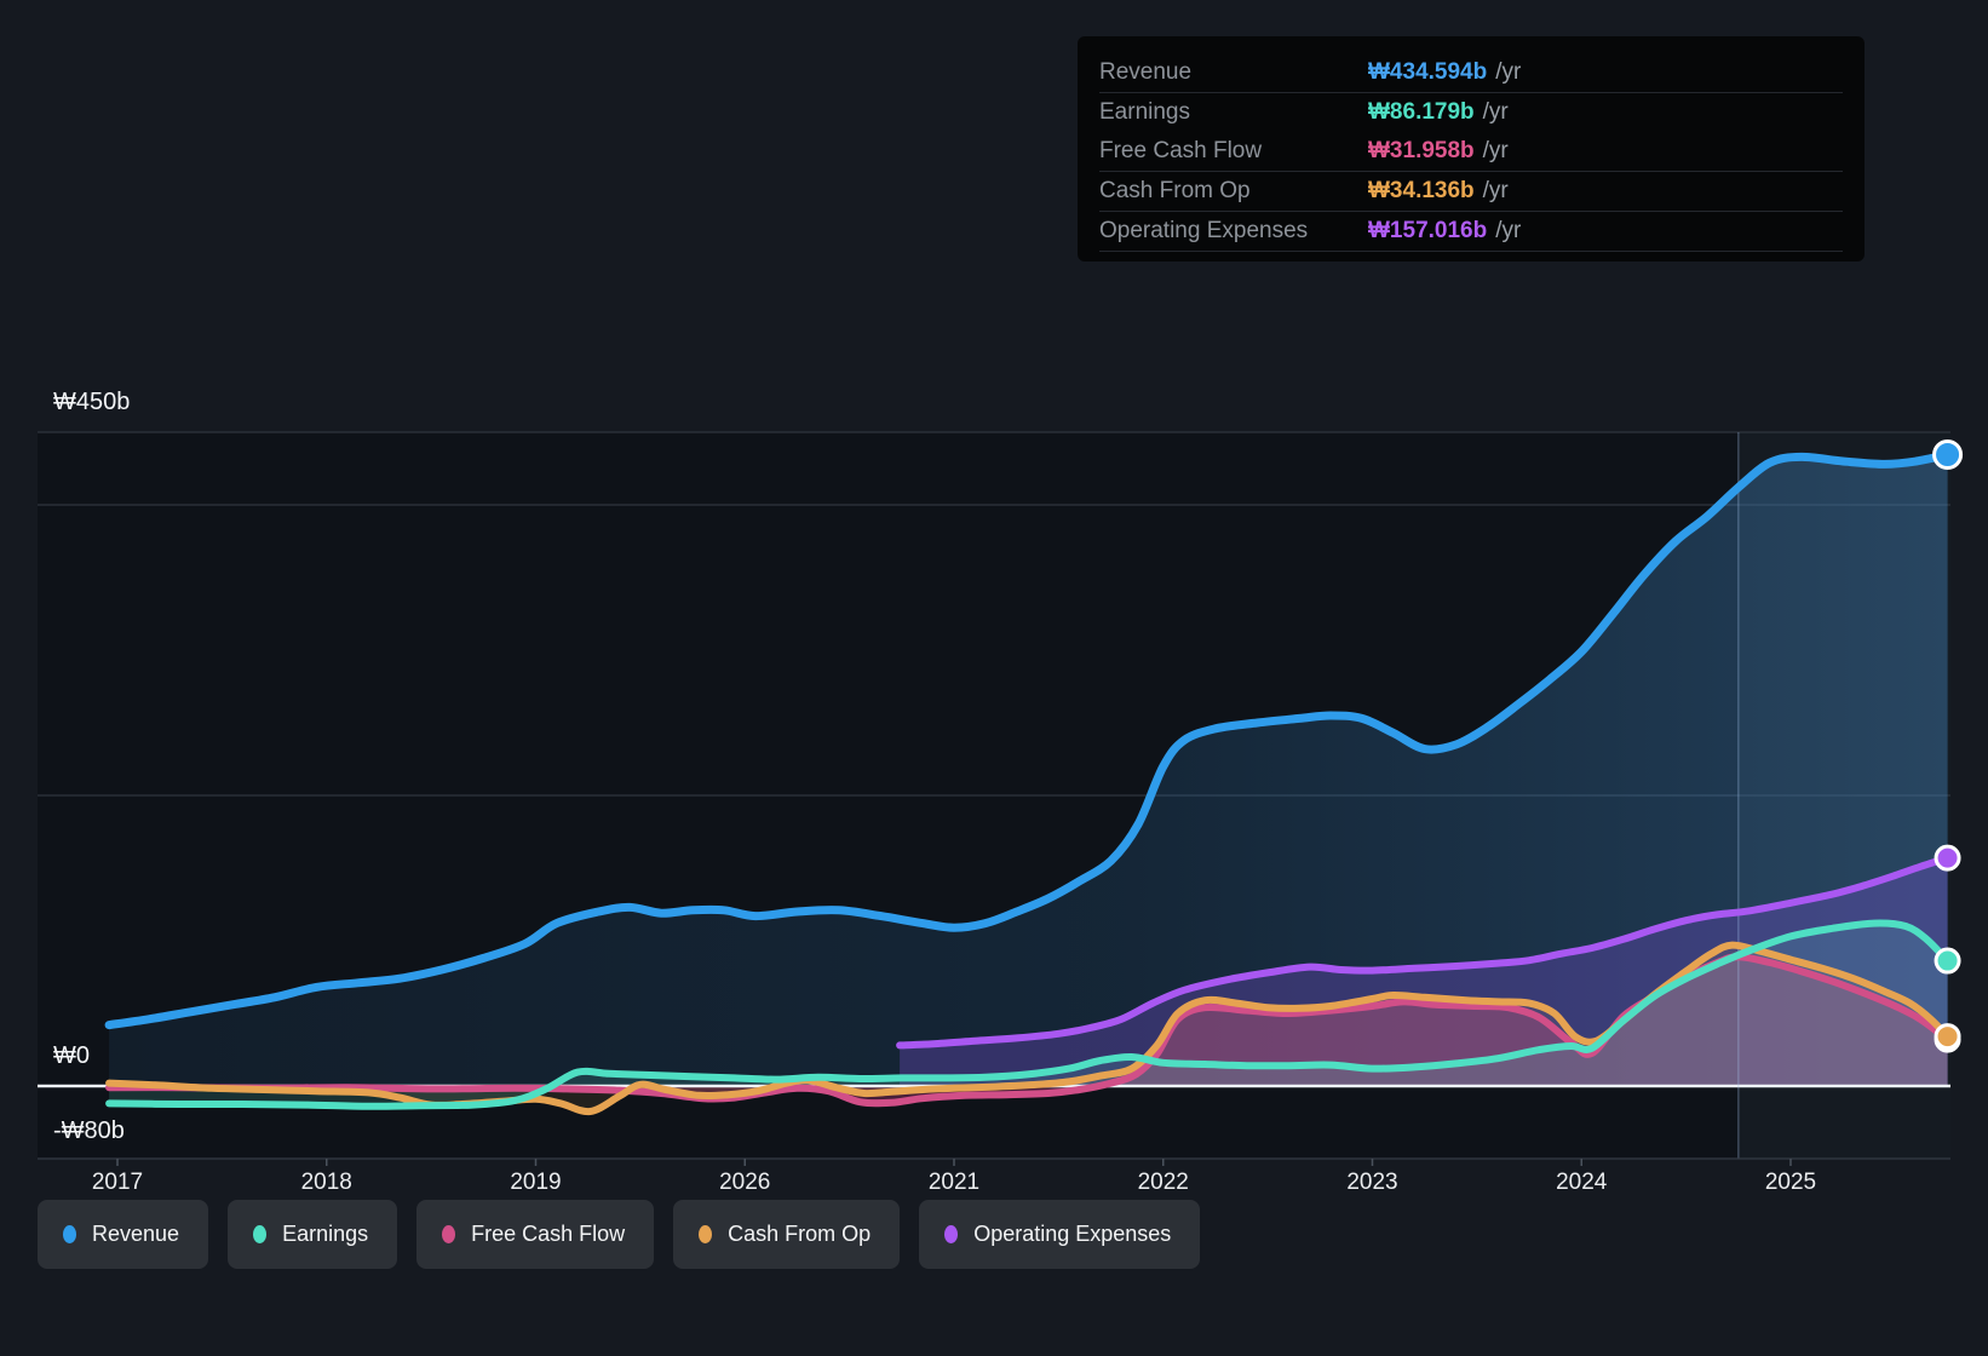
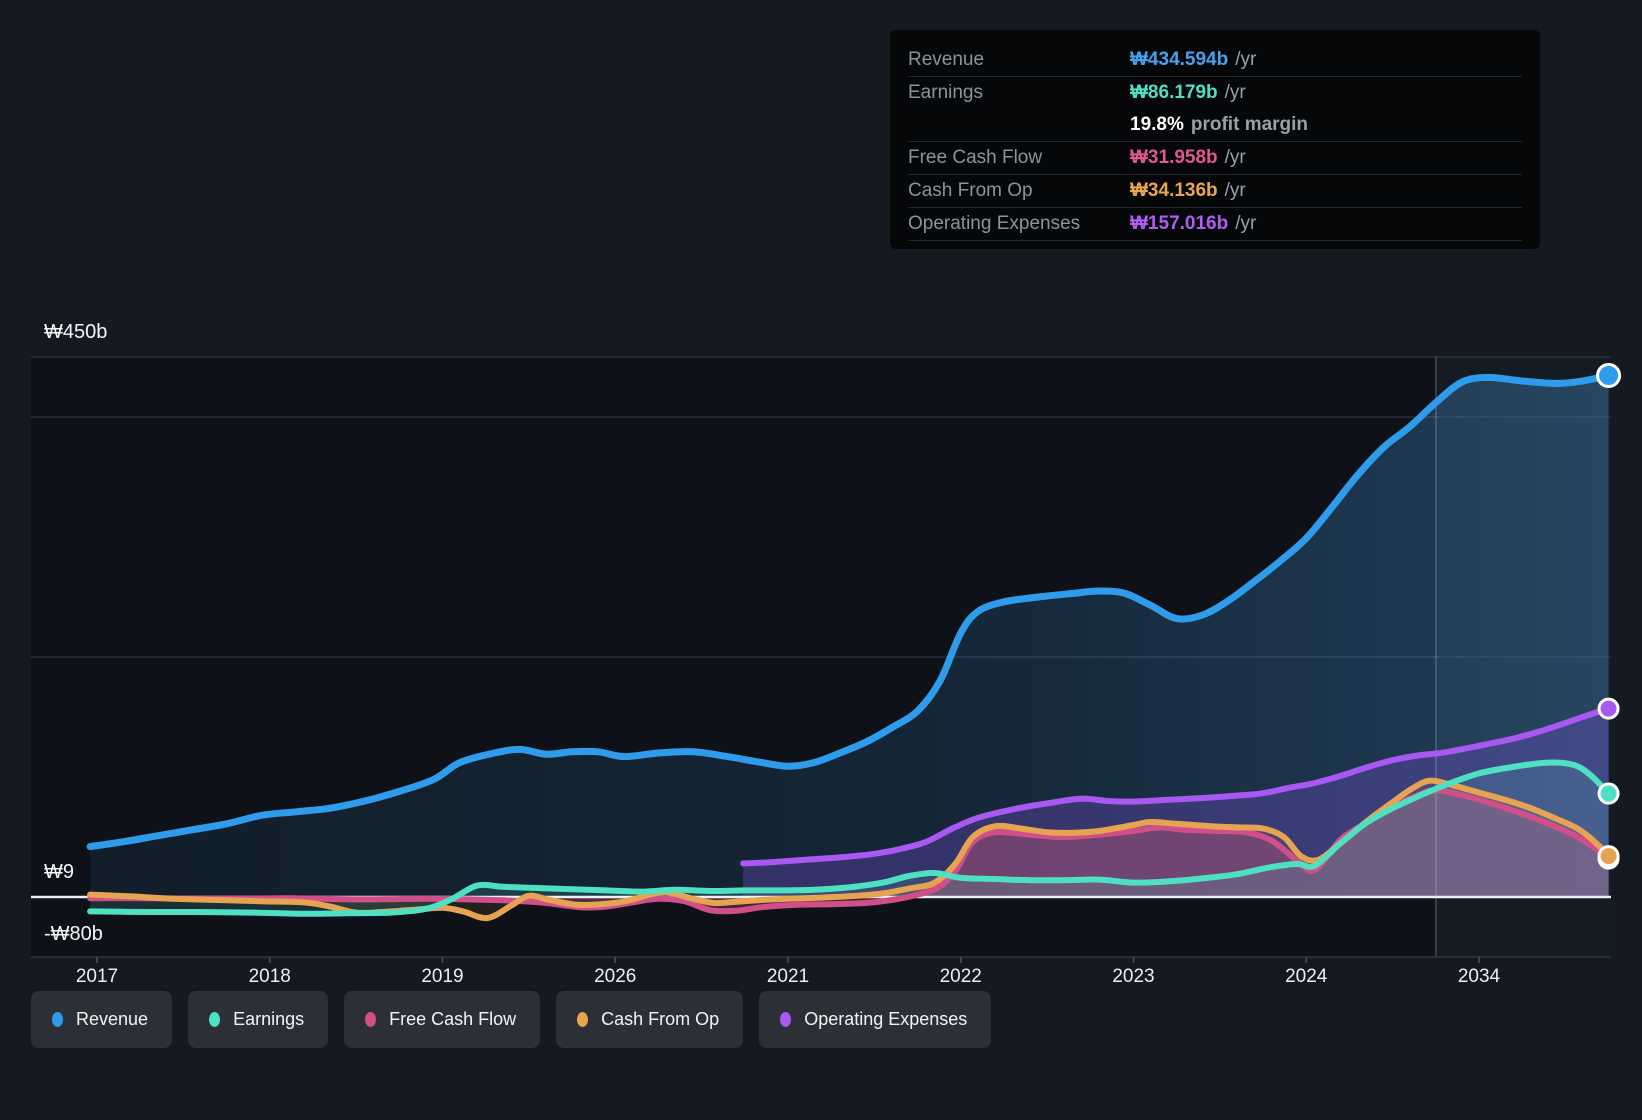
  Revenue
  ₩434.594b
  /yr
  Earnings
  ₩86.179b
  /yr
+ 19.8%
+ profit margin
  Free Cash Flow
  ₩31.958b
  /yr
  Cash From Op
  ₩34.136b
  /yr
  Operating Expenses
  ₩157.016b
  /yr
  ₩450b
- ₩0
+ ₩9
  -₩80b
  2017
  2018
  2019
  2026
  2021
  2022
  2023
  2024
- 2025
+ 2034
  Revenue
  Earnings
  Free Cash Flow
  Cash From Op
  Operating Expenses
